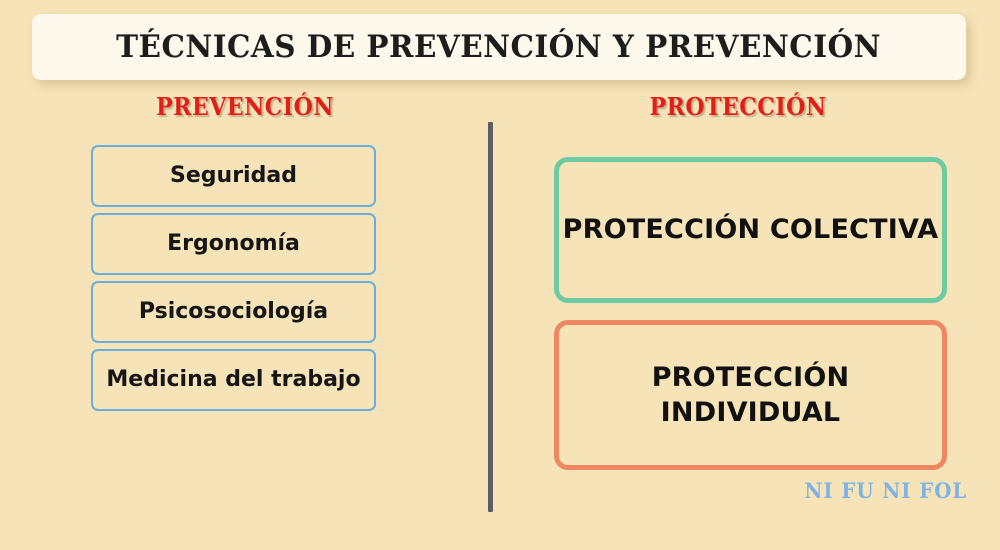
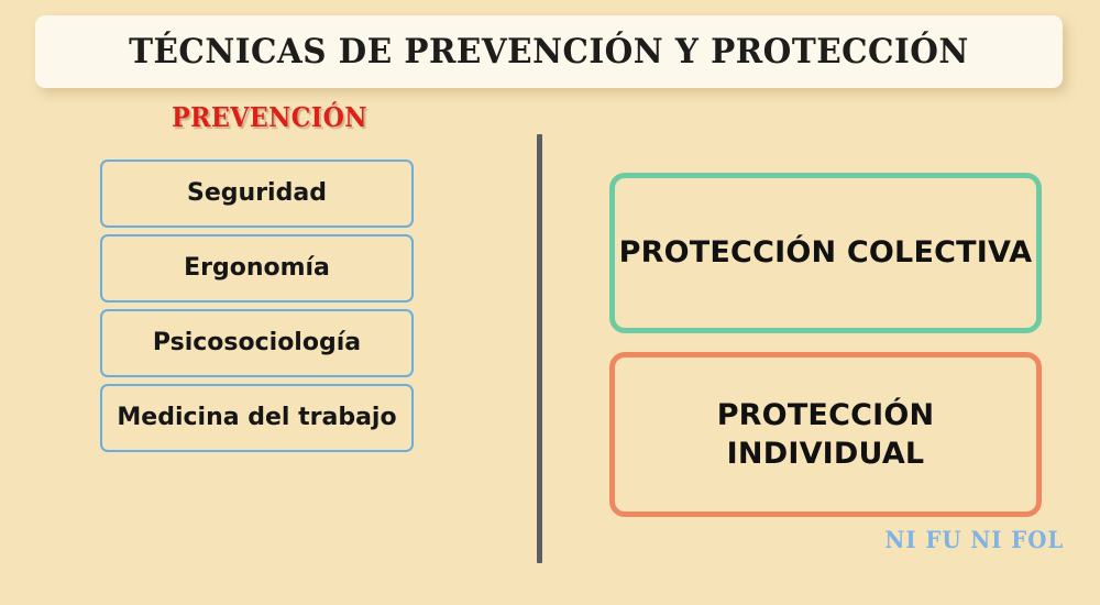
- TÉCNICAS DE PREVENCIÓN Y PREVENCIÓN
+ TÉCNICAS DE PREVENCIÓN Y PROTECCIÓN
  PREVENCIÓN
- PROTECCIÓN
  Seguridad
  Ergonomía
  Psicosociología
  Medicina del trabajo
  PROTECCIÓN COLECTIVA
  PROTECCIÓN INDIVIDUAL
  NI FU NI FOL
